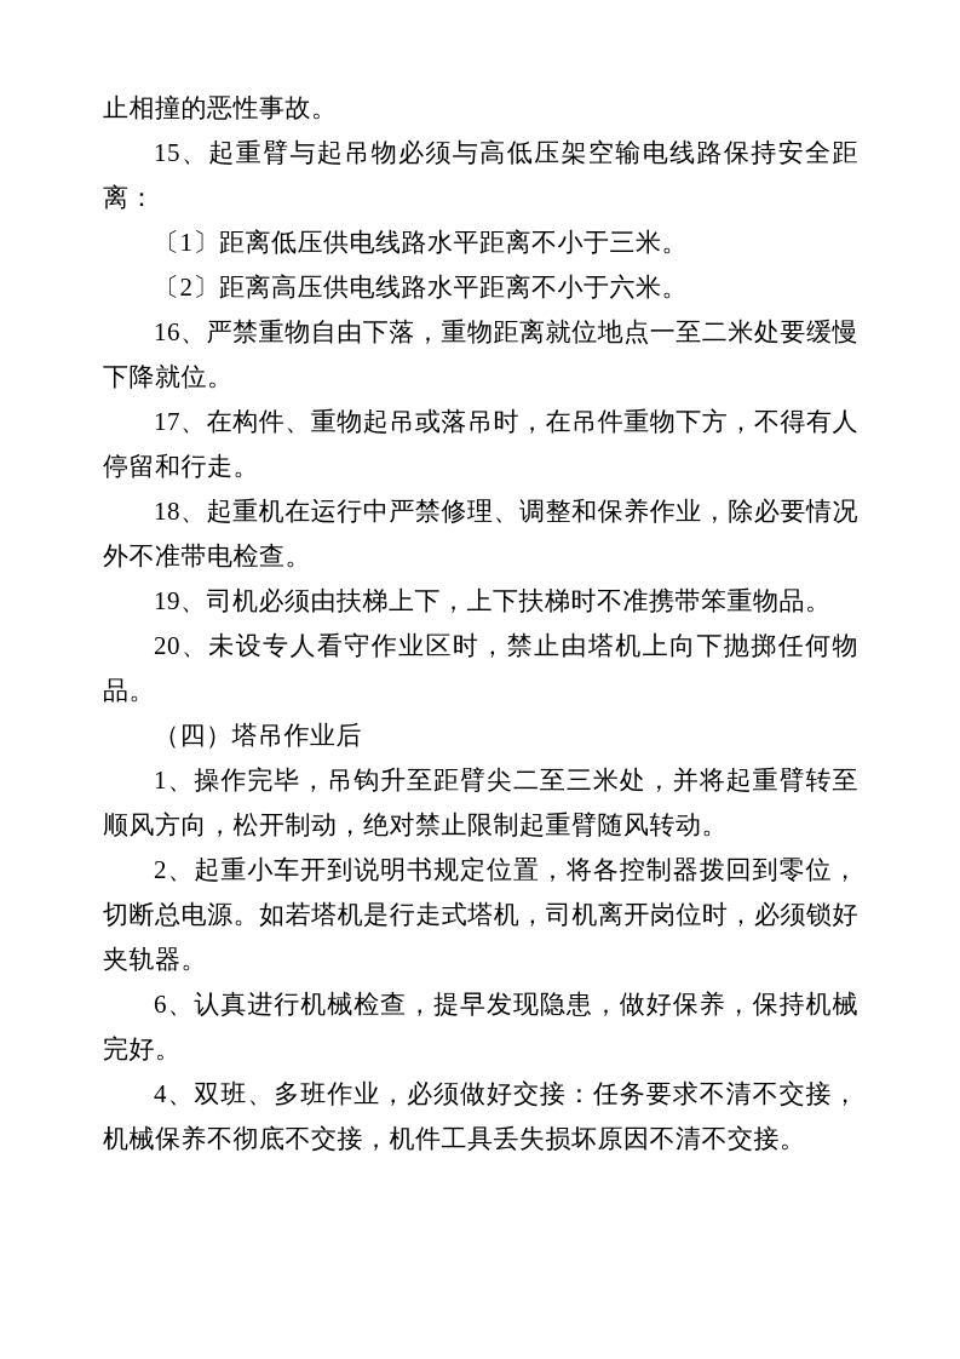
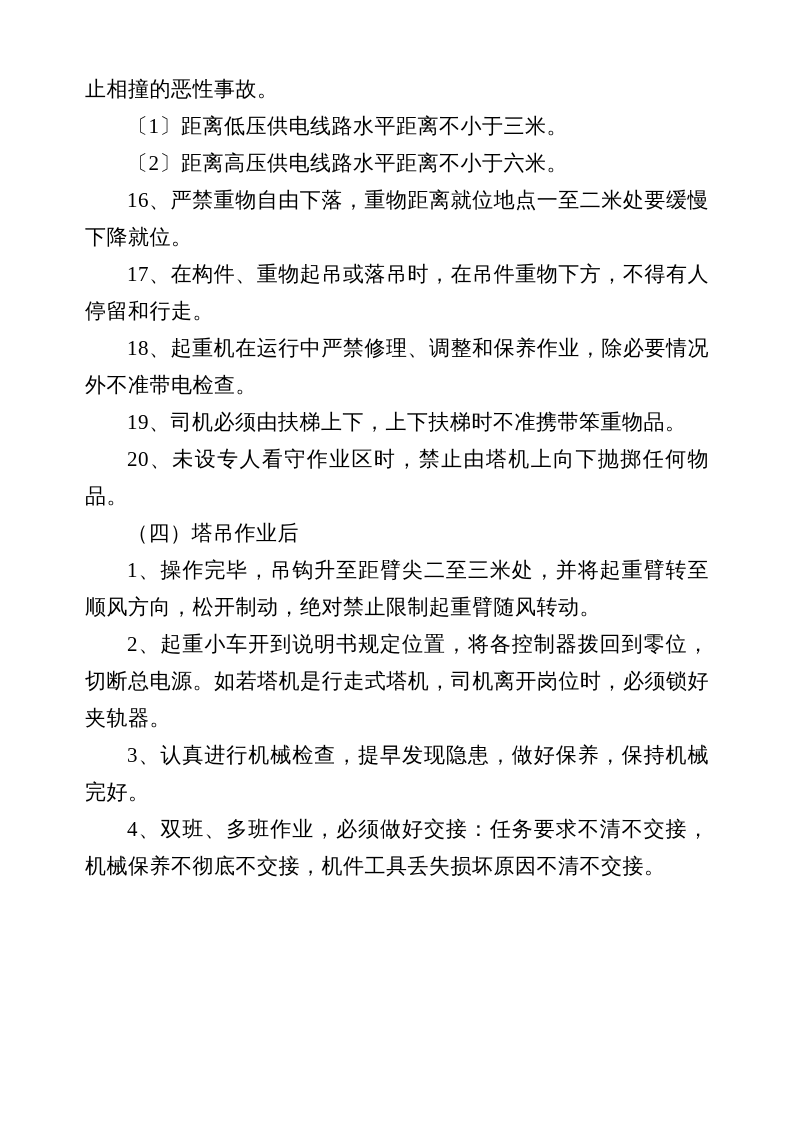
  止相撞的恶性事故。
- 15、起重臂与起吊物必须与高低压架空输电线路保持安全距离：
  〔1〕距离低压供电线路水平距离不小于三米。
  〔2〕距离高压供电线路水平距离不小于六米。
  16、严禁重物自由下落，重物距离就位地点一至二米处要缓慢下降就位。
  17、在构件、重物起吊或落吊时，在吊件重物下方，不得有人停留和行走。
  18、起重机在运行中严禁修理、调整和保养作业，除必要情况外不准带电检查。
  19、司机必须由扶梯上下，上下扶梯时不准携带笨重物品。
  20、未设专人看守作业区时，禁止由塔机上向下抛掷任何物品。
  （四）塔吊作业后
  1、操作完毕，吊钩升至距臂尖二至三米处，并将起重臂转至顺风方向，松开制动，绝对禁止限制起重臂随风转动。
  2、起重小车开到说明书规定位置，将各控制器拨回到零位，切断总电源。如若塔机是行走式塔机，司机离开岗位时，必须锁好夹轨器。
- 6、认真进行机械检查，提早发现隐患，做好保养，保持机械完好。
+ 3、认真进行机械检查，提早发现隐患，做好保养，保持机械完好。
  4、双班、多班作业，必须做好交接：任务要求不清不交接，机械保养不彻底不交接，机件工具丢失损坏原因不清不交接。
